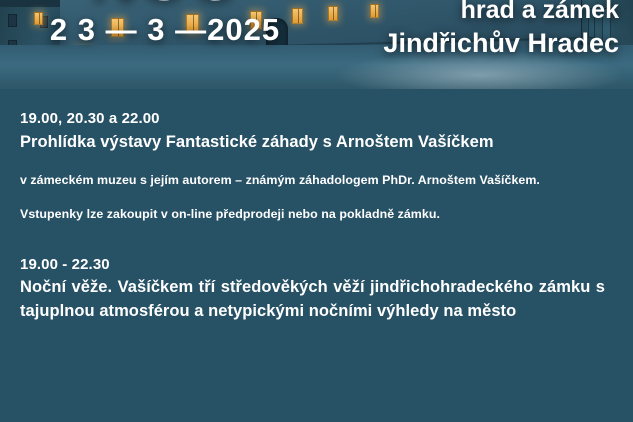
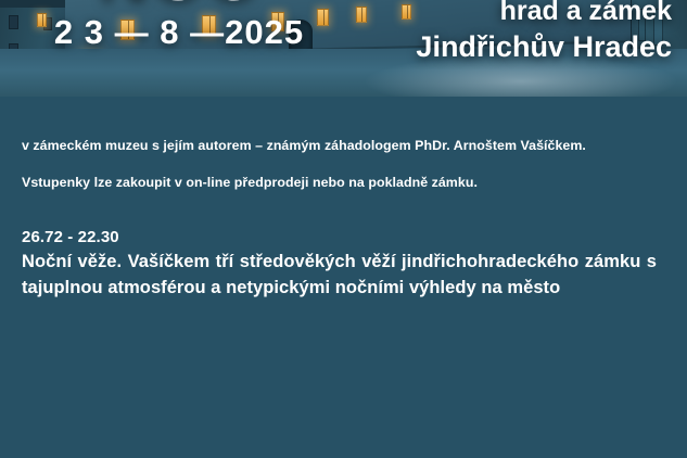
- 2 3 — 3 —2025
+ 2 3 — 8 —2025
  hrad a zámek
  Jindřichův Hradec
- 19.00, 20.30 a 22.00
- Prohlídka výstavy Fantastické záhady s Arnoštem Vašíčkem
  v zámeckém muzeu s jejím autorem – známým záhadologem PhDr. Arnoštem Vašíčkem.
  Vstupenky lze zakoupit v on-line předprodeji nebo na pokladně zámku.
- 19.00 - 22.30
+ 26.72 - 22.30
  Noční věže. Vašíčkem tří středověkých věží jindřichohradeckého zámku s tajuplnou atmosférou a netypickými nočními výhledy na město
